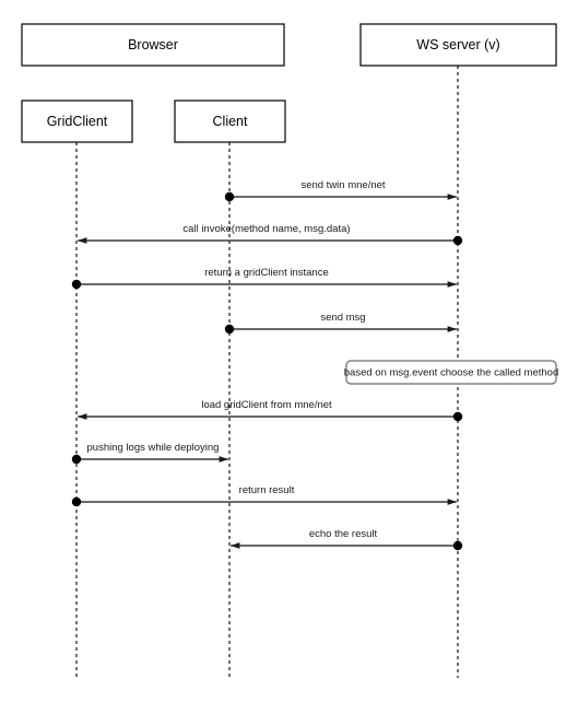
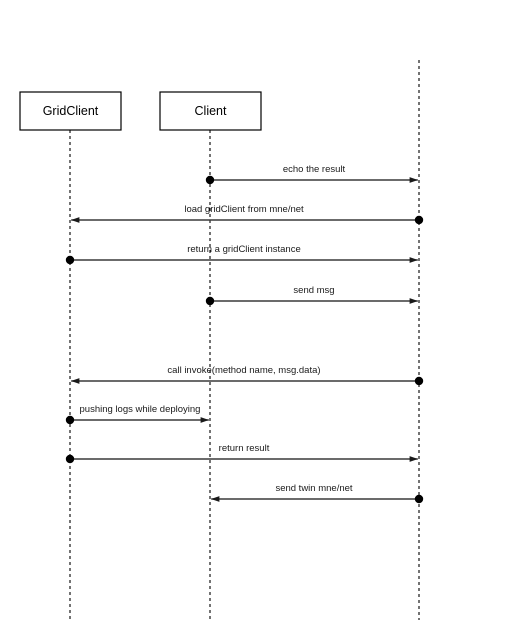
- Browser
- WS server (v)
  GridClient
  Client
- send twin mne/net
+ echo the result
- call invoke(method name, msg.data)
+ load gridClient from mne/net
  return a gridClient instance
  send msg
- load gridClient from mne/net
+ call invoke(method name, msg.data)
  pushing logs while deploying
  return result
- echo the result
+ send twin mne/net
- based on msg.event choose the called method
